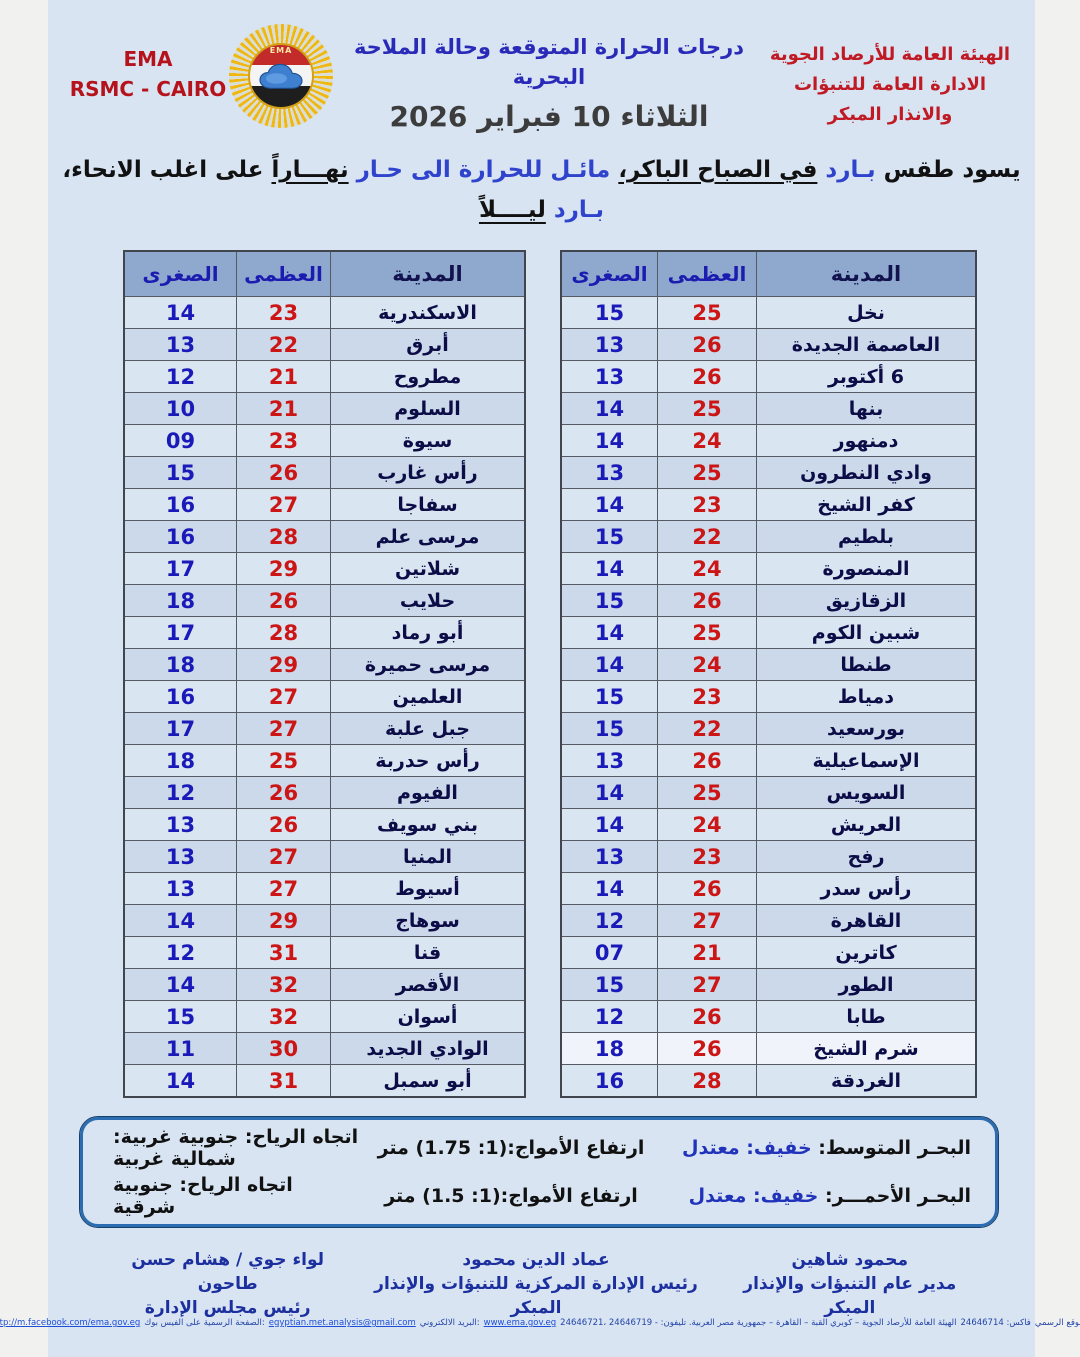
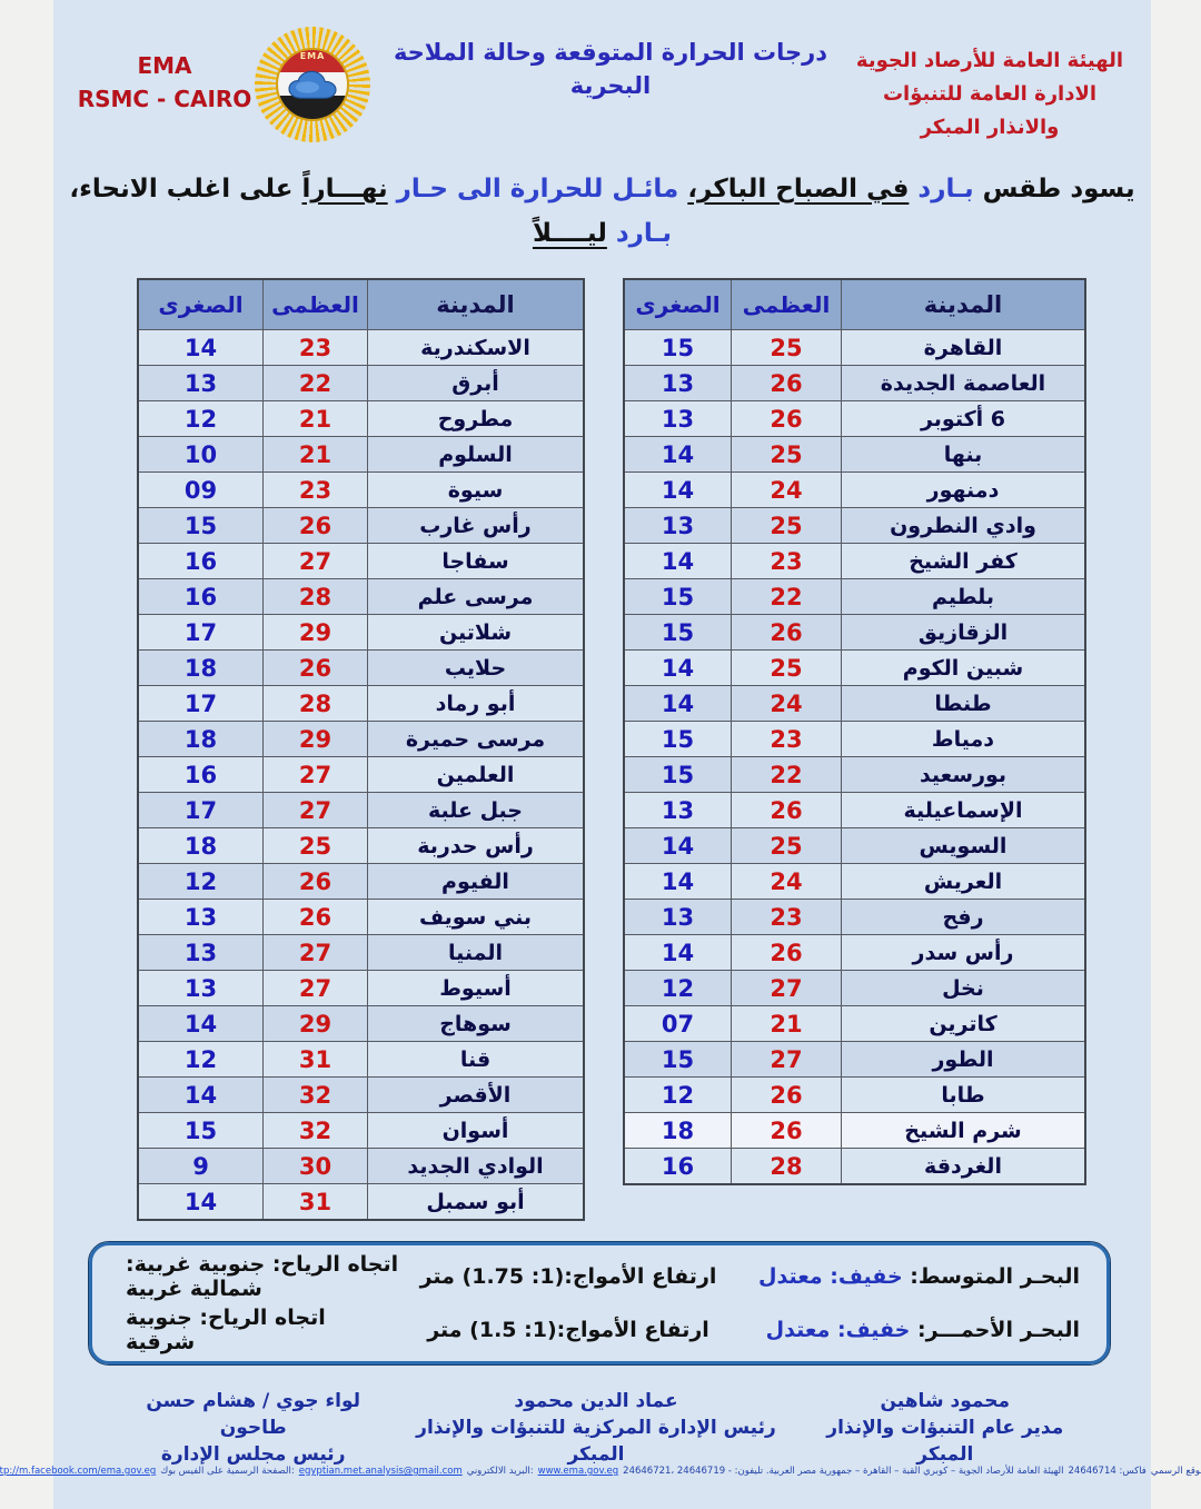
  الهيئة العامة للأرصاد الجوية
  الادارة العامة للتنبؤات والانذار المبكر
  درجات الحرارة المتوقعة وحالة الملاحة البحرية
- الثلاثاء 10 فبراير 2026
  EMA
  EMA
  RSMC - CAIRO
  يسود طقس بـارد في الصباح الباكر، مائـل للحرارة الى حـار نهـــاراً على اغلب الانحاء،
  بـارد ليــــلاً
  المدينة	العظمى	الصغرى
- نخل	25	15
+ القاهرة	25	15
  العاصمة الجديدة	26	13
  6 أكتوبر	26	13
  بنها	25	14
  دمنهور	24	14
  وادي النطرون	25	13
  كفر الشيخ	23	14
  بلطيم	22	15
- المنصورة	24	14
  الزقازيق	26	15
  شبين الكوم	25	14
  طنطا	24	14
  دمياط	23	15
  بورسعيد	22	15
  الإسماعيلية	26	13
  السويس	25	14
  العريش	24	14
  رفح	23	13
  رأس سدر	26	14
- القاهرة	27	12
+ نخل	27	12
  كاترين	21	07
  الطور	27	15
  طابا	26	12
  شرم الشيخ	26	18
  الغردقة	28	16
  المدينة	العظمى	الصغرى
  الاسكندرية	23	14
  أبرق	22	13
  مطروح	21	12
  السلوم	21	10
  سيوة	23	09
  رأس غارب	26	15
  سفاجا	27	16
  مرسى علم	28	16
  شلاتين	29	17
  حلايب	26	18
  أبو رماد	28	17
  مرسى حميرة	29	18
  العلمين	27	16
  جبل علبة	27	17
  رأس حدربة	25	18
  الفيوم	26	12
  بني سويف	26	13
  المنيا	27	13
  أسيوط	27	13
  سوهاج	29	14
  قنا	31	12
  الأقصر	32	14
  أسوان	32	15
- الوادي الجديد	30	11
+ الوادي الجديد	30	9
  أبو سمبل	31	14
  البحـر المتوسط: خفيف: معتدل
  ارتفاع الأمواج:(1: 1.75) متر
  اتجاه الرياح: جنوبية غربية: شمالية غربية
  البحـر الأحمـــر: خفيف: معتدل
  ارتفاع الأمواج:(1: 1.5) متر
  اتجاه الرياح: جنوبية شرقية
  محمود شاهين
  مدير عام التنبؤات والإنذار المبكر
  عماد الدين محمود
  رئيس الإدارة المركزية للتنبؤات والإنذار المبكر
  لواء جوي / هشام حسن طاحون
  رئيس مجلس الإدارة
  tp://m.facebook.com/ema.gov.eg
  الصفحة الرسمية على الفيس بوك:
  egyptian.met.analysis@gmail.com
  البريد الالكتروني:
  www.ema.gov.eg
  الهيئة العامة للأرصاد الجوية – كوبري القبة – القاهرة – جمهورية مصر العربية. تليفون: - 24646719 ،24646721
  فاكس: 24646714
